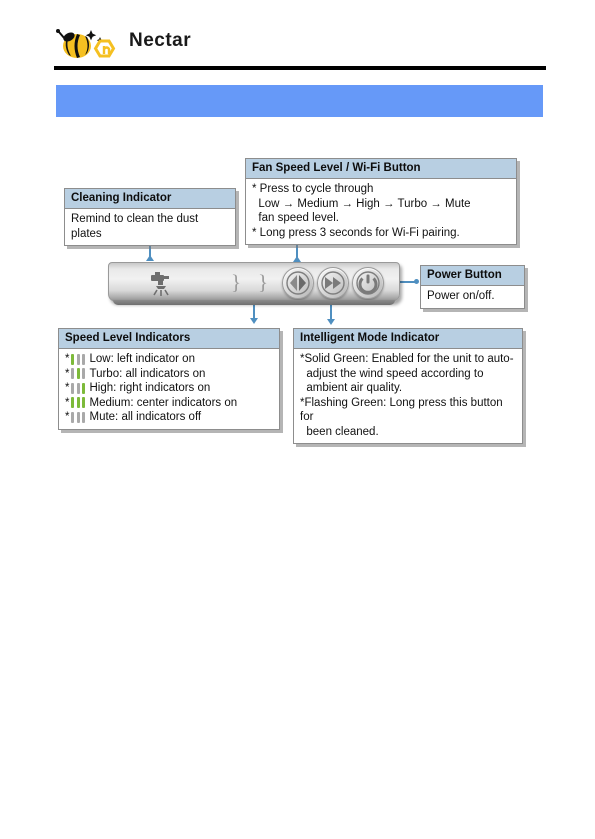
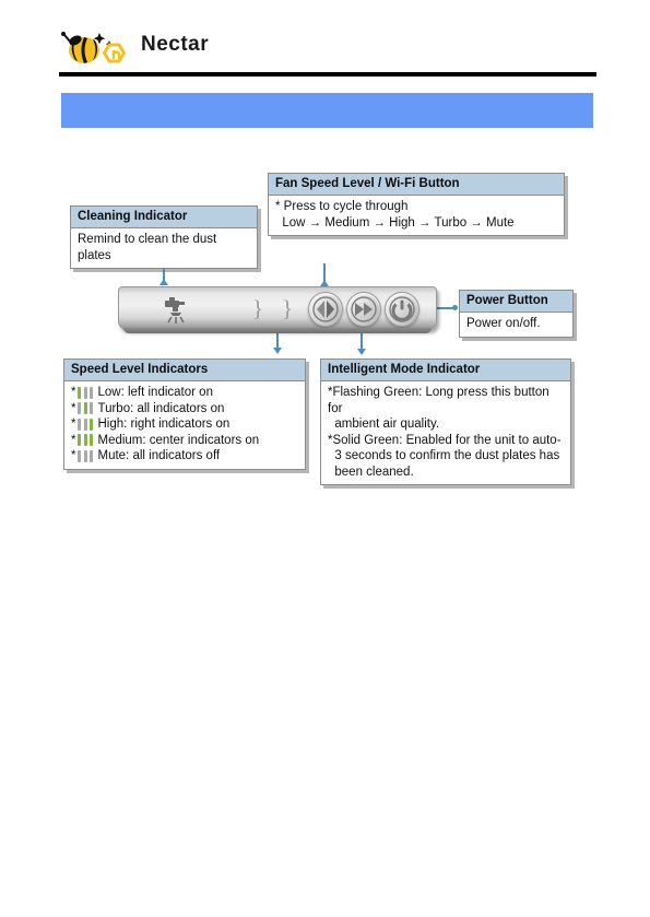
  Nectar
  }
  }
  Cleaning Indicator
  Remind to clean the dust
  plates
  Fan Speed Level / Wi-Fi Button
  * Press to cycle through
  Low → Medium → High → Turbo → Mute
- fan speed level.
- * Long press 3 seconds for Wi-Fi pairing.
  Power Button
  Power on/off.
  Speed Level Indicators
  *
  Low: left indicator on
  *
  Turbo: all indicators on
  *
  High: right indicators on
  *
  Medium: center indicators on
  *
  Mute: all indicators off
  Intelligent Mode Indicator
- *Solid Green: Enabled for the unit to auto-
+ *Flashing Green: Long press this button for
- adjust the wind speed according to
  ambient air quality.
- *Flashing Green: Long press this button for
+ *Solid Green: Enabled for the unit to auto-
+ 3 seconds to confirm the dust plates has
  been cleaned.
